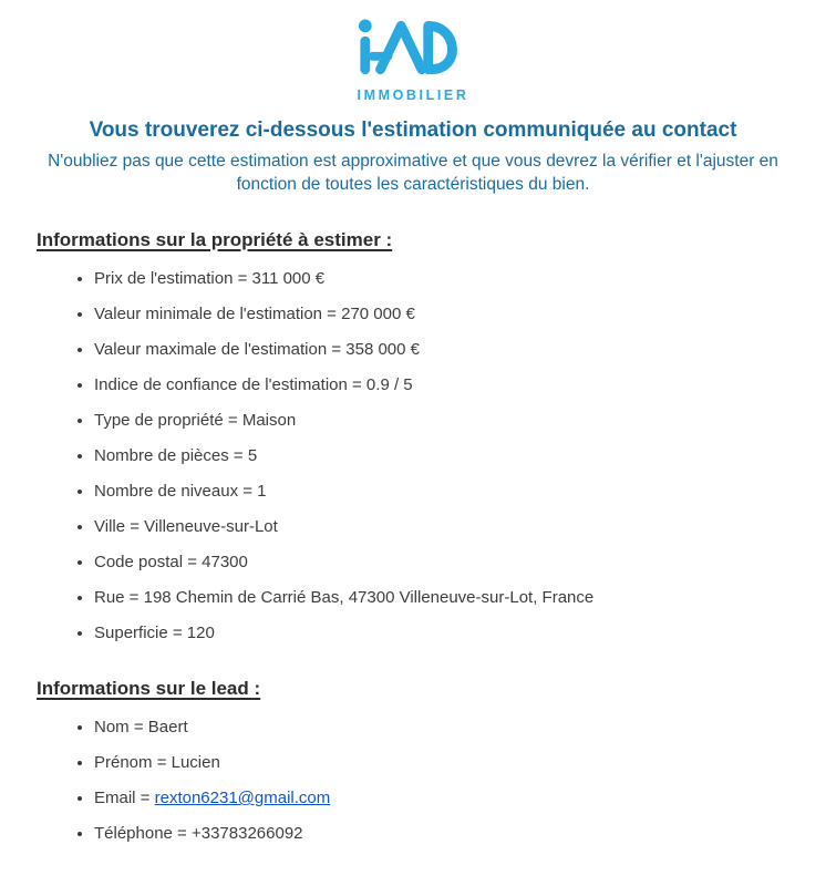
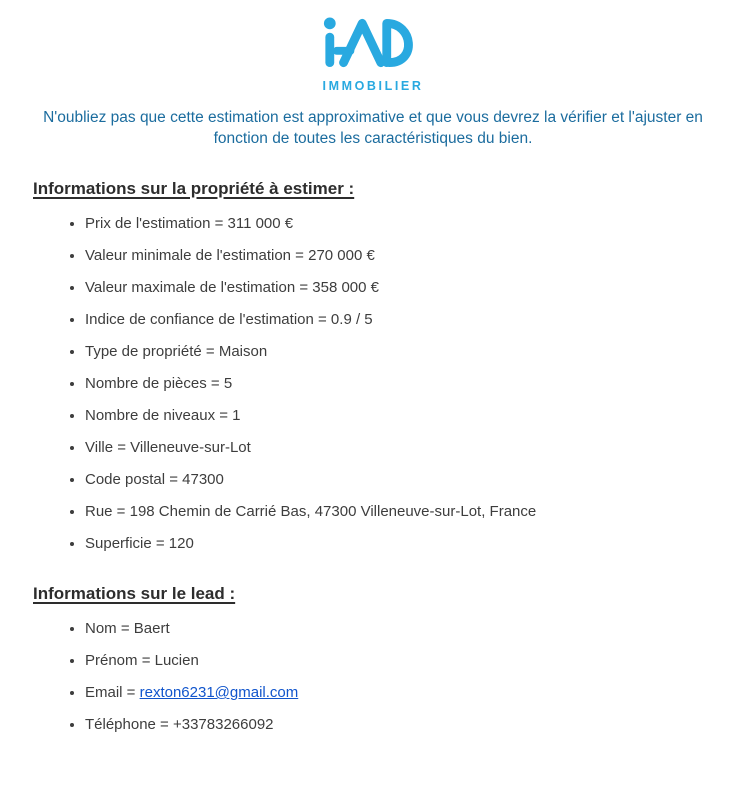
  IMMOBILIER
- Vous trouverez ci-dessous l'estimation communiquée au contact
  N'oubliez pas que cette estimation est approximative et que vous devrez la vérifier et l'ajuster en fonction de toutes les caractéristiques du bien.
  Informations sur la propriété à estimer :
  Prix de l'estimation = 311 000 €
  Valeur minimale de l'estimation = 270 000 €
  Valeur maximale de l'estimation = 358 000 €
  Indice de confiance de l'estimation = 0.9 / 5
  Type de propriété = Maison
  Nombre de pièces = 5
  Nombre de niveaux = 1
  Ville = Villeneuve-sur-Lot
  Code postal = 47300
  Rue = 198 Chemin de Carrié Bas, 47300 Villeneuve-sur-Lot, France
  Superficie = 120
  Informations sur le lead :
  Nom = Baert
  Prénom = Lucien
  Email = rexton6231@gmail.com
  Téléphone = +33783266092
